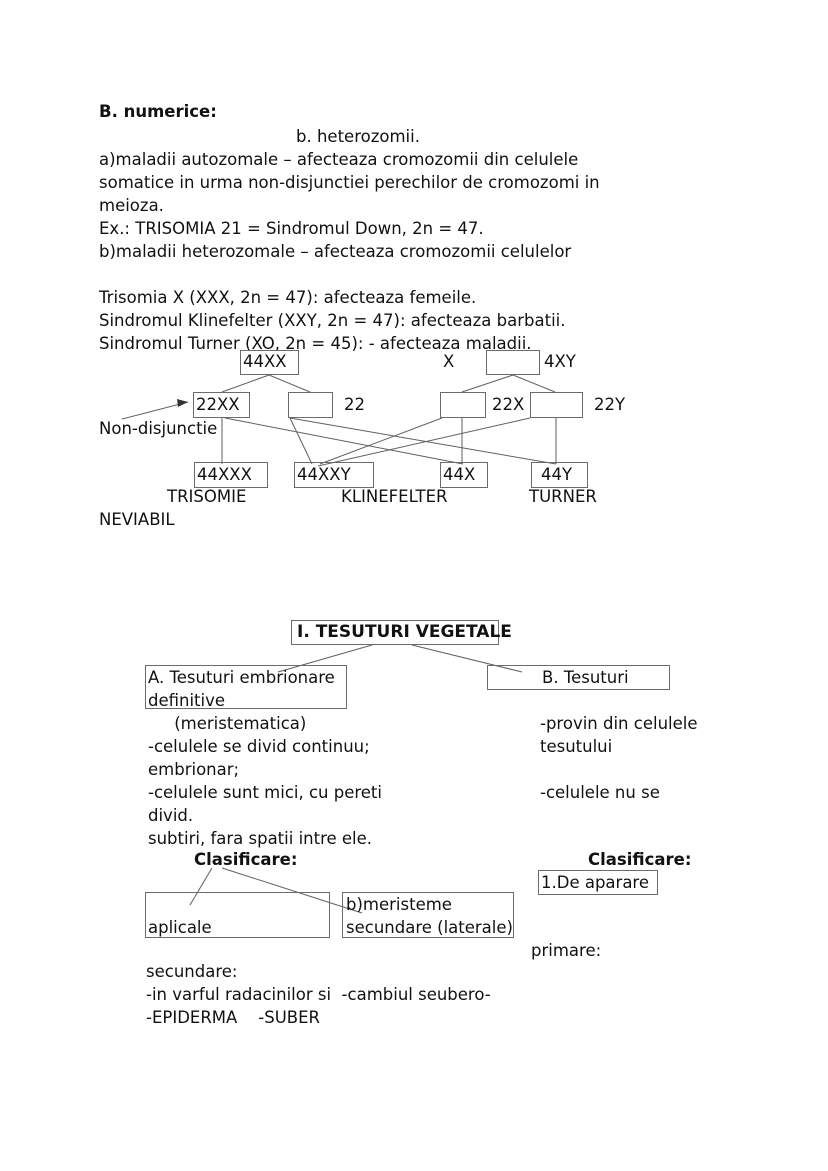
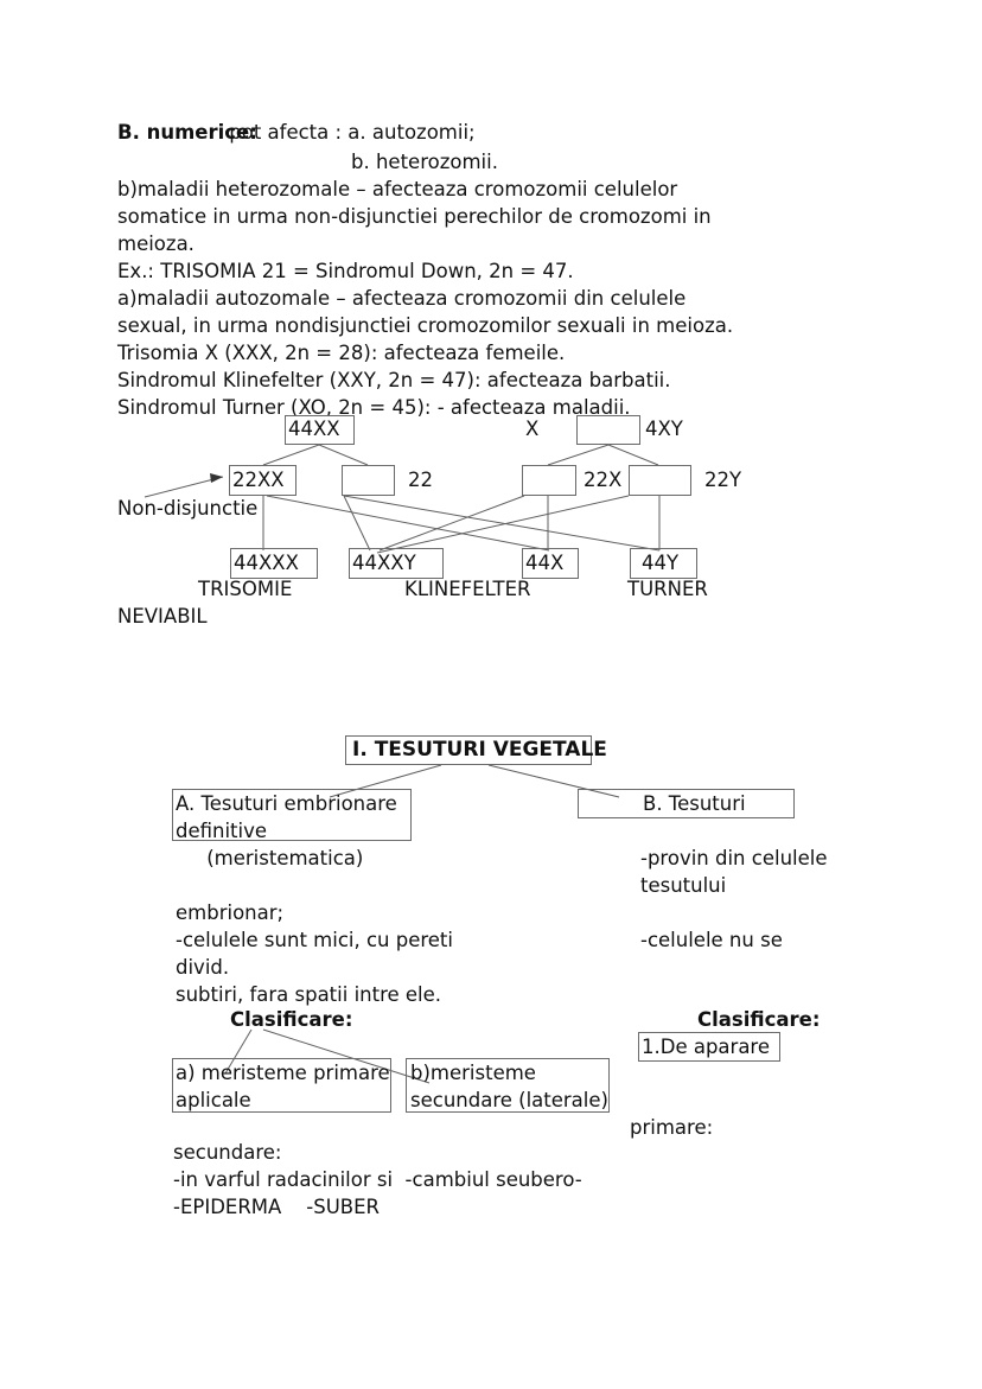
  B. numerice:
+ pot afecta : a. autozomii;
  b. heterozomii.
- a)maladii autozomale – afecteaza cromozomii din celulele
+ b)maladii heterozomale – afecteaza cromozomii celulelor
  somatice in urma non-disjunctiei perechilor de cromozomi in
  meioza.
  Ex.: TRISOMIA 21 = Sindromul Down, 2n = 47.
- b)maladii heterozomale – afecteaza cromozomii celulelor
+ a)maladii autozomale – afecteaza cromozomii din celulele
+ sexual, in urma nondisjunctiei cromozomilor sexuali in meioza.
- Trisomia X (XXX, 2n = 47): afecteaza femeile.
+ Trisomia X (XXX, 2n = 28): afecteaza femeile.
  Sindromul Klinefelter (XXY, 2n = 47): afecteaza barbatii.
  Sindromul Turner (XO, 2n = 45): - afecteaza maladii.
  44XX
  X
  4XY
  22XX
  22
  22X
  22Y
  Non-disjunctie
  44XXX
  44XXY
  44X
  44Y
  TRISOMIE
  KLINEFELTER
  TURNER
  NEVIABIL
  I. TESUTURI VEGETALE
  A. Tesuturi embrionare
  definitive
  B. Tesuturi
  (meristematica)
- -celulele se divid continuu;
  embrionar;
  -celulele sunt mici, cu pereti
  divid.
  subtiri, fara spatii intre ele.
  -provin din celulele
  tesutului
  -celulele nu se
  Clasificare:
  Clasificare:
  1.De aparare
+ a) meristeme primare
  aplicale
  b)meristeme
  secundare (laterale)
  primare:
  secundare:
  -in varful radacinilor si -cambiul seubero-
  -EPIDERMA -SUBER
